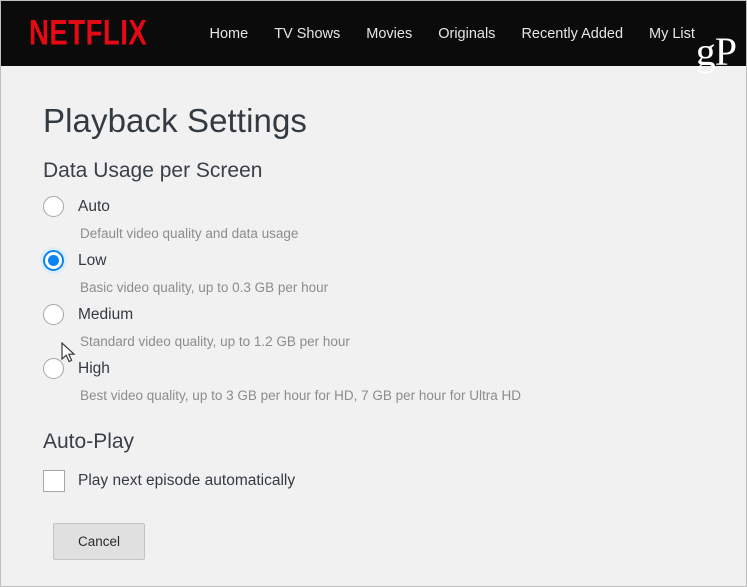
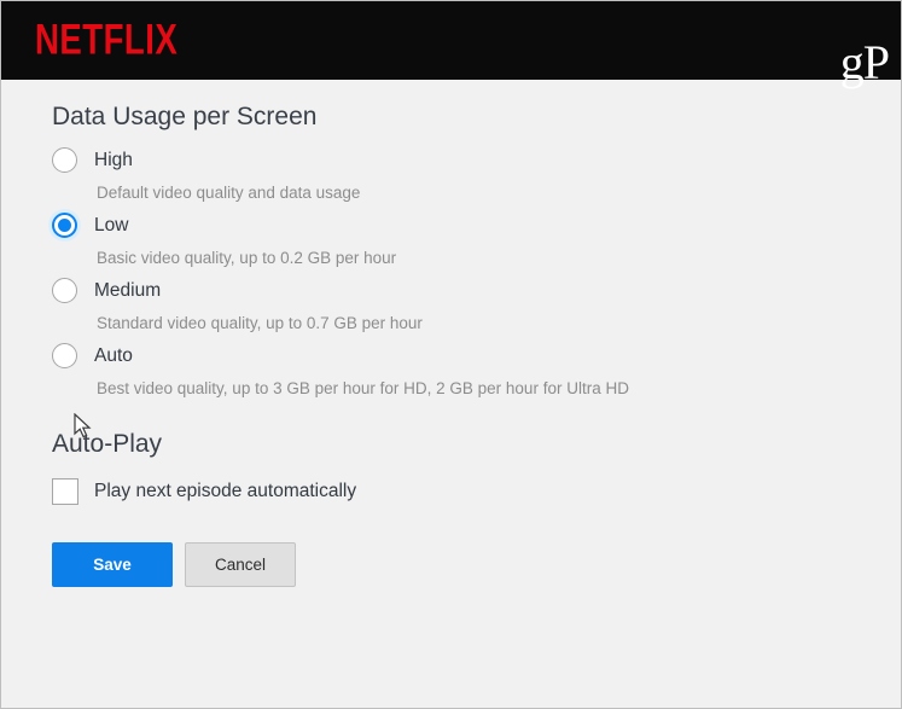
  NETFLIX
- Home
- TV Shows
- Movies
- Originals
- Recently Added
- My List
  gP
- Playback Settings
  Data Usage per Screen
- Auto
+ High
  Default video quality and data usage
  Low
- Basic video quality, up to 0.3 GB per hour
+ Basic video quality, up to 0.2 GB per hour
  Medium
- Standard video quality, up to 1.2 GB per hour
+ Standard video quality, up to 0.7 GB per hour
- High
+ Auto
- Best video quality, up to 3 GB per hour for HD, 7 GB per hour for Ultra HD
+ Best video quality, up to 3 GB per hour for HD, 2 GB per hour for Ultra HD
  Auto-Play
  Play next episode automatically
+ Save
  Cancel
